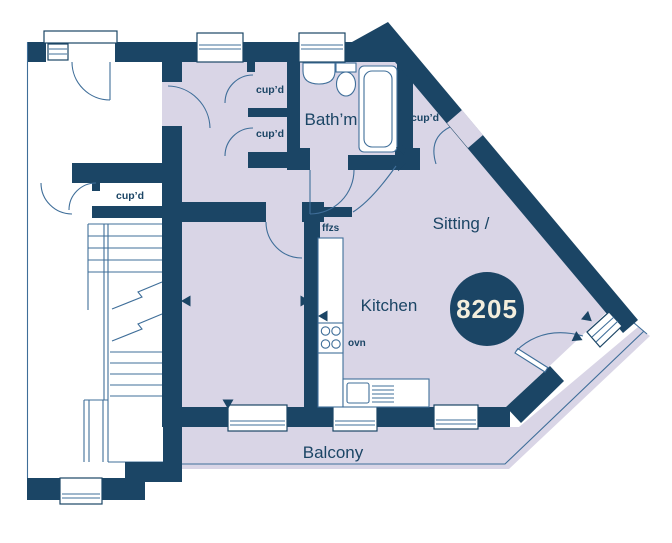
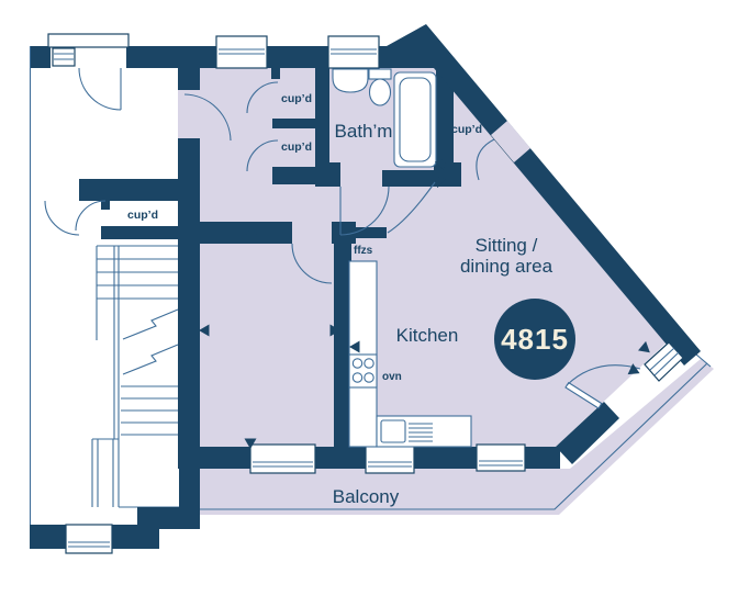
- 8205
+ 4815
  Kitchen
  Bath’m
  Sitting /
+ dining area
  Balcony
  cup’d
  cup’d
  cup’d
  cup’d
  ffzs
  ovn
